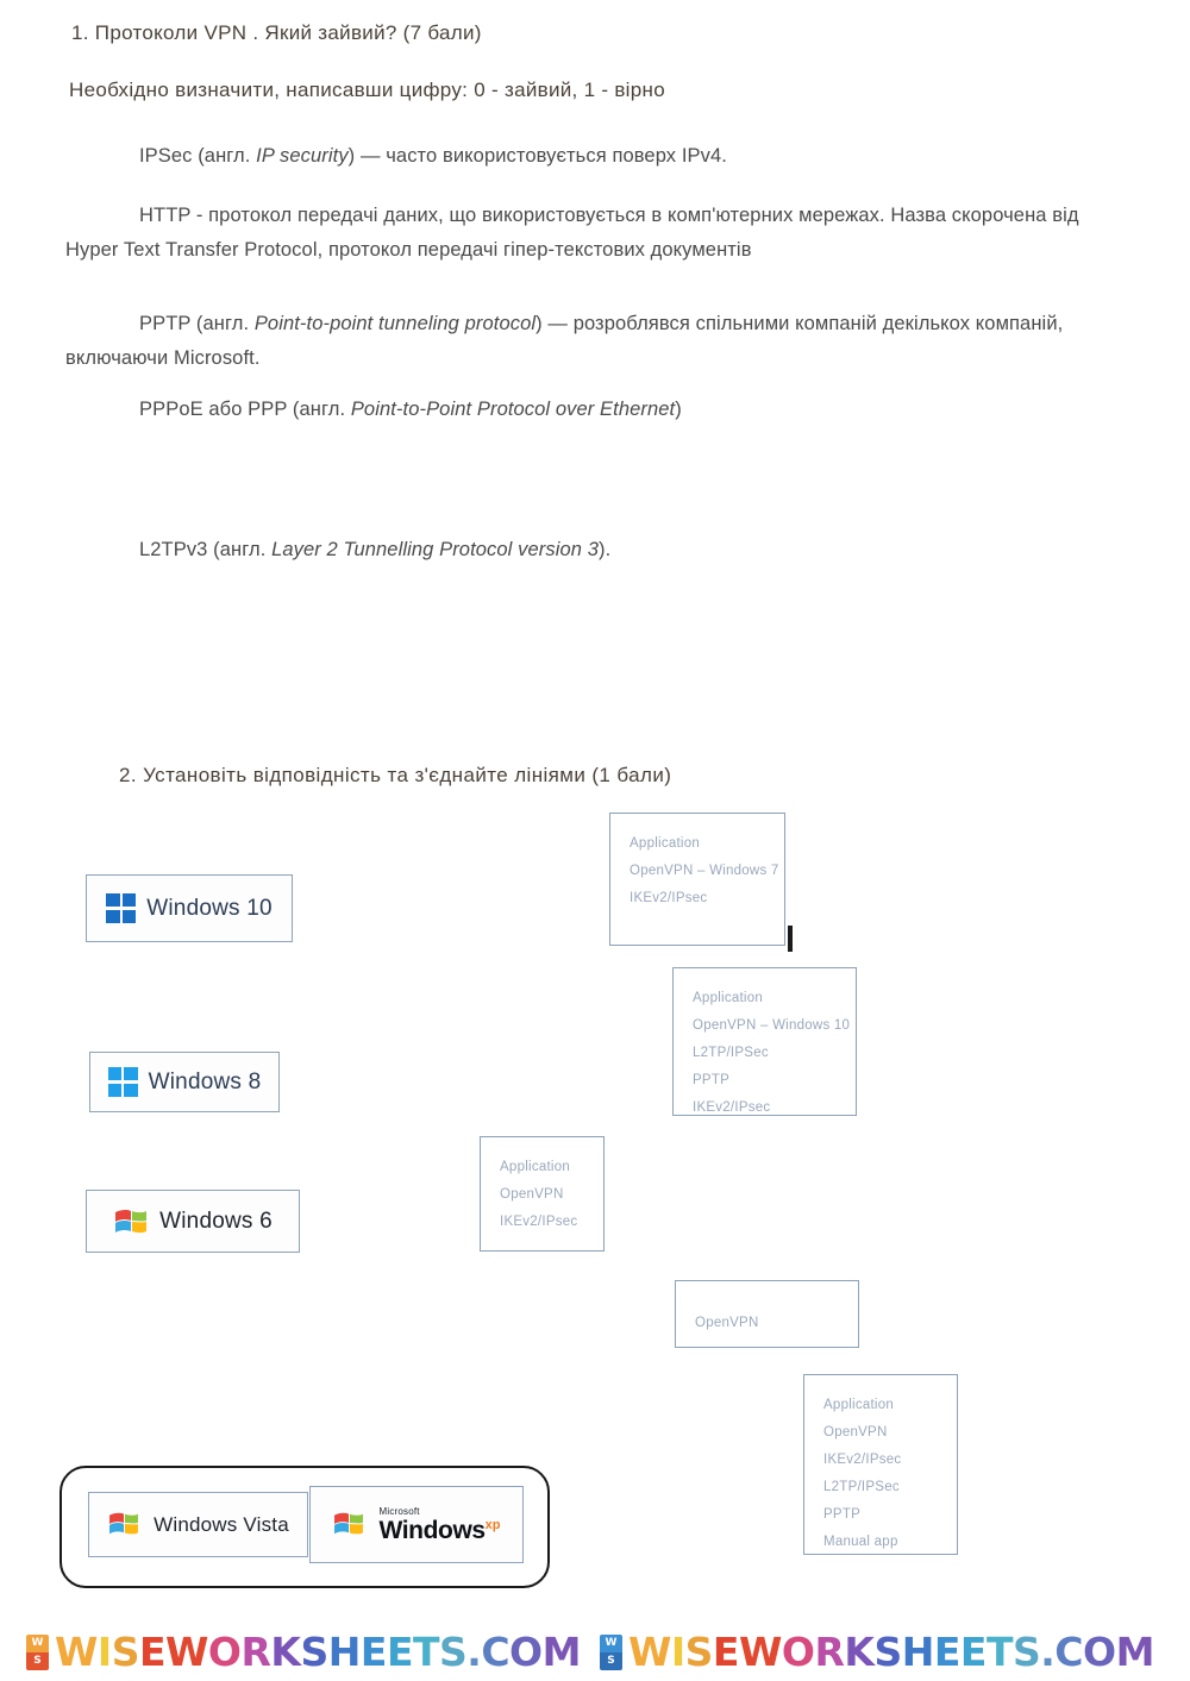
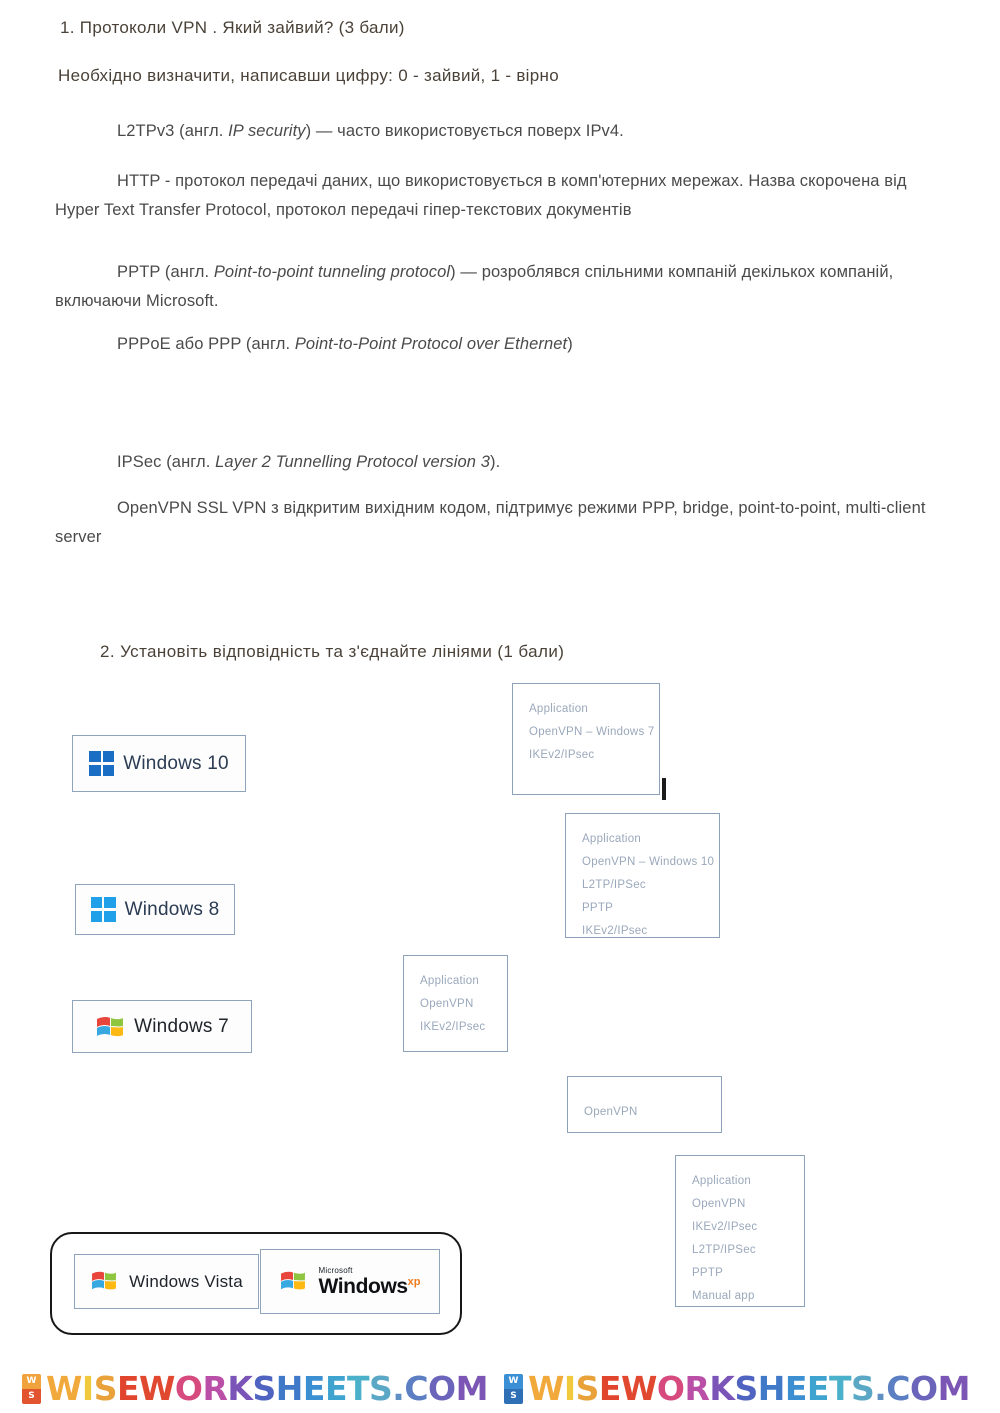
- 1. Протоколи VPN . Який зайвий? (7 бали)
+ 1. Протоколи VPN . Який зайвий? (3 бали)
  Необхідно визначити, написавши цифру: 0 - зайвий, 1 - вірно
- IPSec (англ. IP security) — часто використовується поверх IPv4.
+ L2TPv3 (англ. IP security) — часто використовується поверх IPv4.
  HTTP - протокол передачі даних, що використовується в комп'ютерних мережах. Назва скорочена від Hyper Text Transfer Protocol, протокол передачі гіпер-текстових документів
  PPTP (англ. Point-to-point tunneling protocol) — розроблявся спільними компаній декількох компаній, включаючи Microsoft.
  PPPoE або PPP (англ. Point-to-Point Protocol over Ethernet)
- L2TPv3 (англ. Layer 2 Tunnelling Protocol version 3).
+ IPSec (англ. Layer 2 Tunnelling Protocol version 3).
+ OpenVPN SSL VPN з відкритим вихідним кодом, підтримує режими PPP, bridge, point-to-point, multi-client server
  2. Установіть відповідність та з'єднайте лініями (1 бали)
  Windows 10
  Windows 8
- Windows 6
+ Windows 7
  Windows Vista
  Microsoft
  Windows
  xp
  Application
  OpenVPN – Windows 7
  IKEv2/IPsec
  Application
  OpenVPN – Windows 10
  L2TP/IPSec
  PPTP
  IKEv2/IPsec
  Application
  OpenVPN
  IKEv2/IPsec
  OpenVPN
  Application
  OpenVPN
  IKEv2/IPsec
  L2TP/IPSec
  PPTP
  Manual app
  W
  S
  WISEWORKSHEETS.COM
  W
  S
  WISEWORKSHEETS.COM
